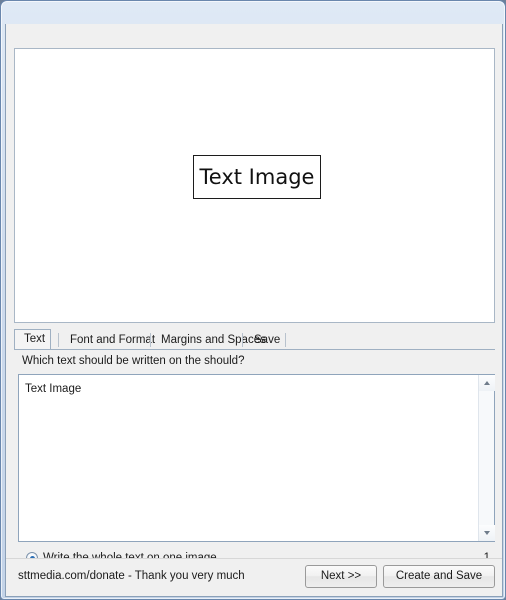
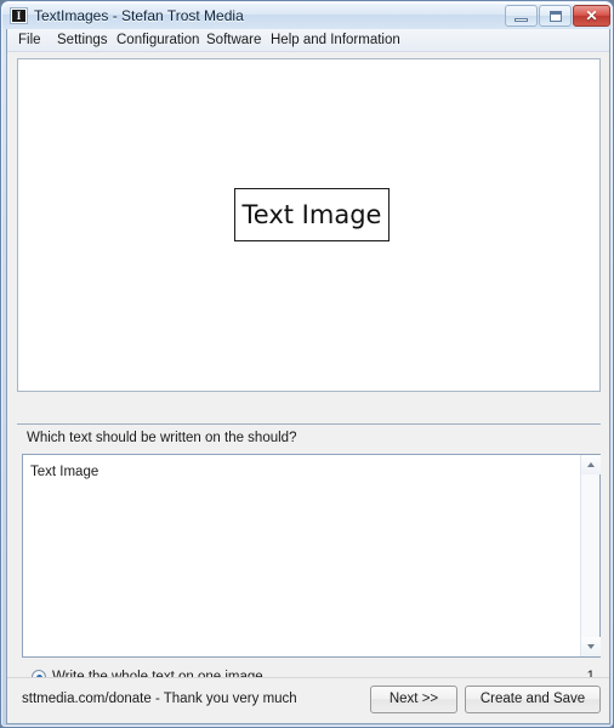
+ I
+ TextImages - Stefan Trost Media
+ ✕
+ File
+ Settings
+ Configuration
+ Software
+ Help and Information
  Text Image
- Text
- Font and Format
- Margins and Spaces
- Save
  Which text should be written on the should?
  Text Image
  sttmedia.com/donate - Thank you very much
  Next >>
  Create and Save
